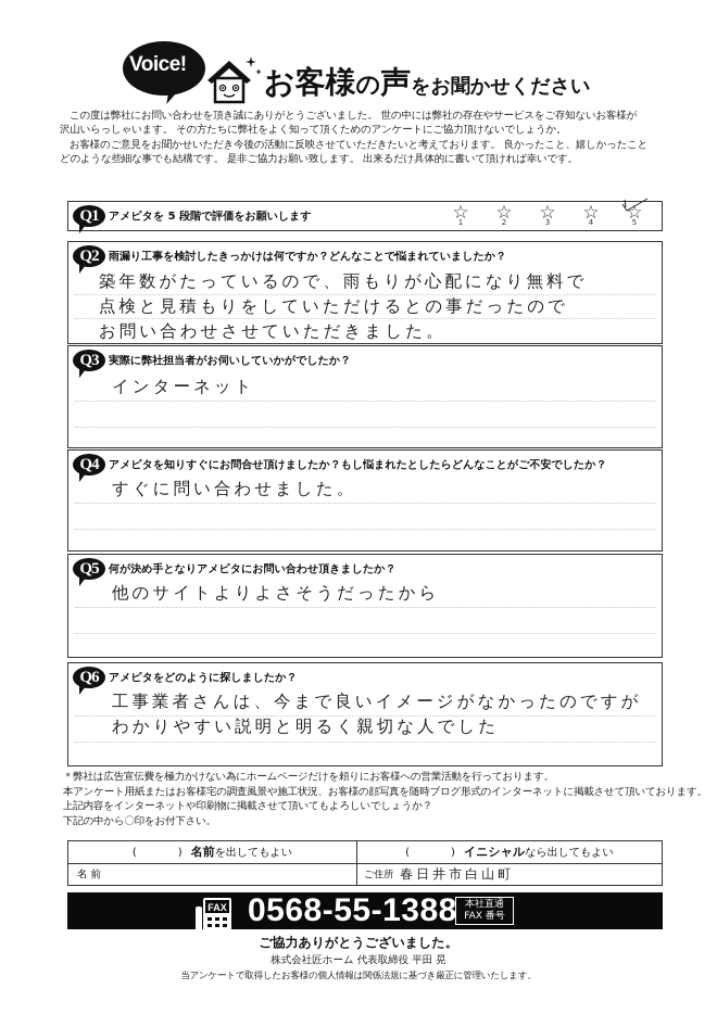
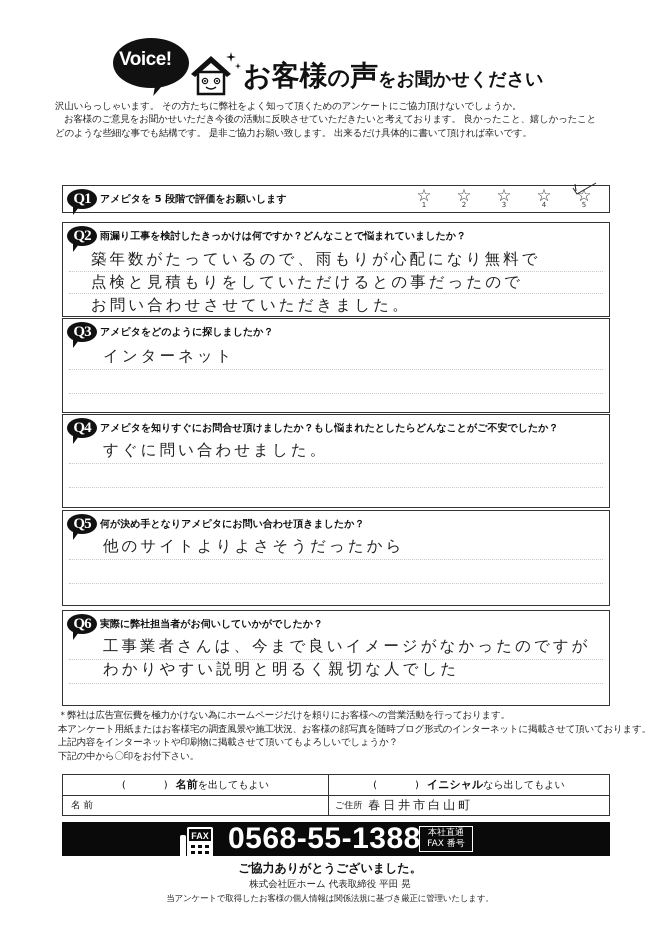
  Voice!
  お客様の声をお聞かせください
- この度は弊社にお問い合わせを頂き誠にありがとうございました。 世の中には弊社の存在やサービスをご存知ないお客様が
  沢山いらっしゃいます。 その方たちに弊社をよく知って頂くためのアンケートにご協力頂けないでしょうか。
  お客様のご意見をお聞かせいただき今後の活動に反映させていただきたいと考えております。 良かったこと、嬉しかったこと
  どのような些細な事でも結構です。 是非ご協力お願い致します。 出来るだけ具体的に書いて頂ければ幸いです。
  Q1
  アメピタを 5 段階で評価をお願いします
  ☆
  1
  ☆
  2
  ☆
  3
  ☆
  4
  ☆
  5
  Q2
  雨漏り工事を検討したきっかけは何ですか？どんなことで悩まれていましたか？
  築年数がたっているので、雨もりが心配になり無料で
  点検と見積もりをしていただけるとの事だったので
  お問い合わせさせていただきました。
  Q3
- 実際に弊社担当者がお伺いしていかがでしたか？
+ アメピタをどのように探しましたか？
  インターネット
  Q4
  アメピタを知りすぐにお問合せ頂けましたか？もし悩まれたとしたらどんなことがご不安でしたか？
  すぐに問い合わせました。
  Q5
  何が決め手となりアメピタにお問い合わせ頂きましたか？
  他のサイトよりよさそうだったから
  Q6
- アメピタをどのように探しましたか？
+ 実際に弊社担当者がお伺いしていかがでしたか？
  工事業者さんは、今まで良いイメージがなかったのですが
  わかりやすい説明と明るく親切な人でした
  ＊弊社は広告宣伝費を極力かけない為にホームページだけを頼りにお客様への営業活動を行っております。
  本アンケート用紙またはお客様宅の調査風景や施工状況、お客様の顔写真を随時ブログ形式のインターネットに掲載させて頂いております。
  上記内容をインターネットや印刷物に掲載させて頂いてもよろしいでしょうか？
  下記の中から〇印をお付下さい。
  ( )
  名前
  を出してもよい
  ( )
  イニシャル
  なら出してもよい
  名前
  ご住所
  春日井市白山町
  FAX
  0568-55-1388
  本社直通
  FAX 番号
  ご協力ありがとうございました。
  株式会社匠ホーム 代表取締役 平田 晃
  当アンケートで取得したお客様の個人情報は関係法規に基づき厳正に管理いたします。
